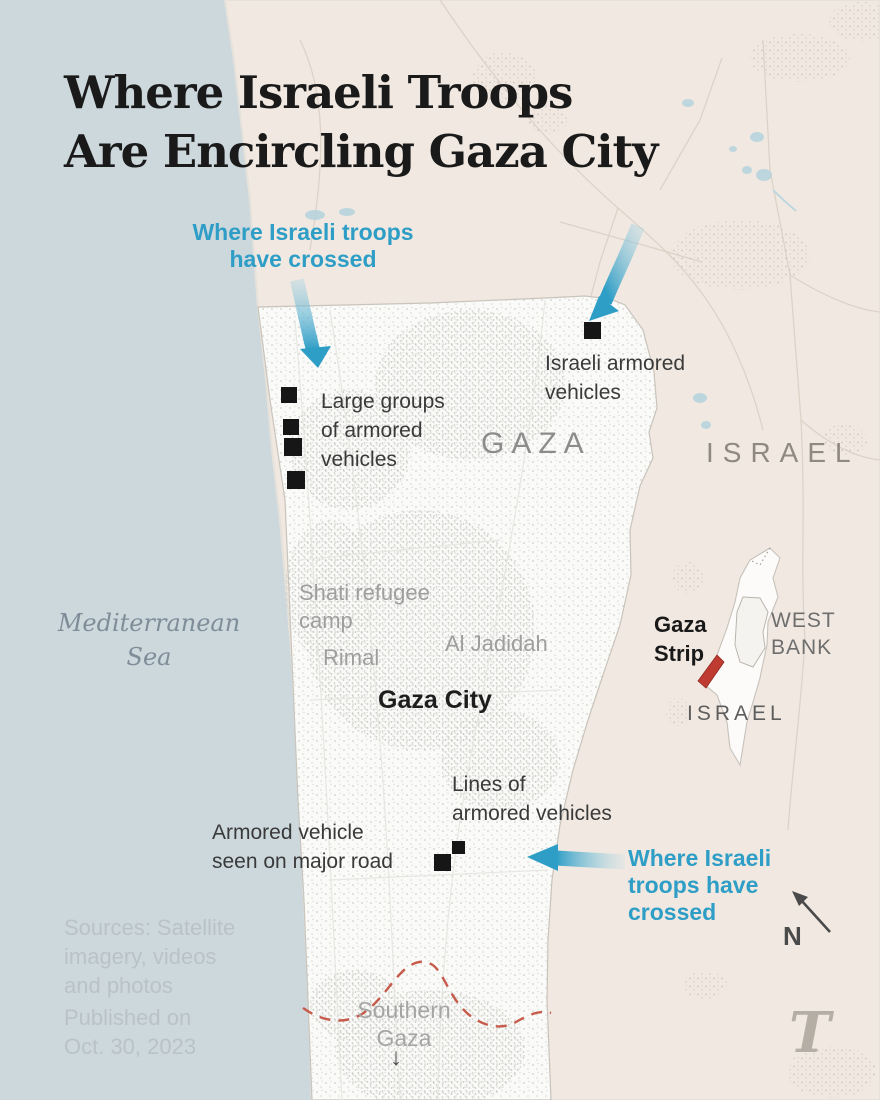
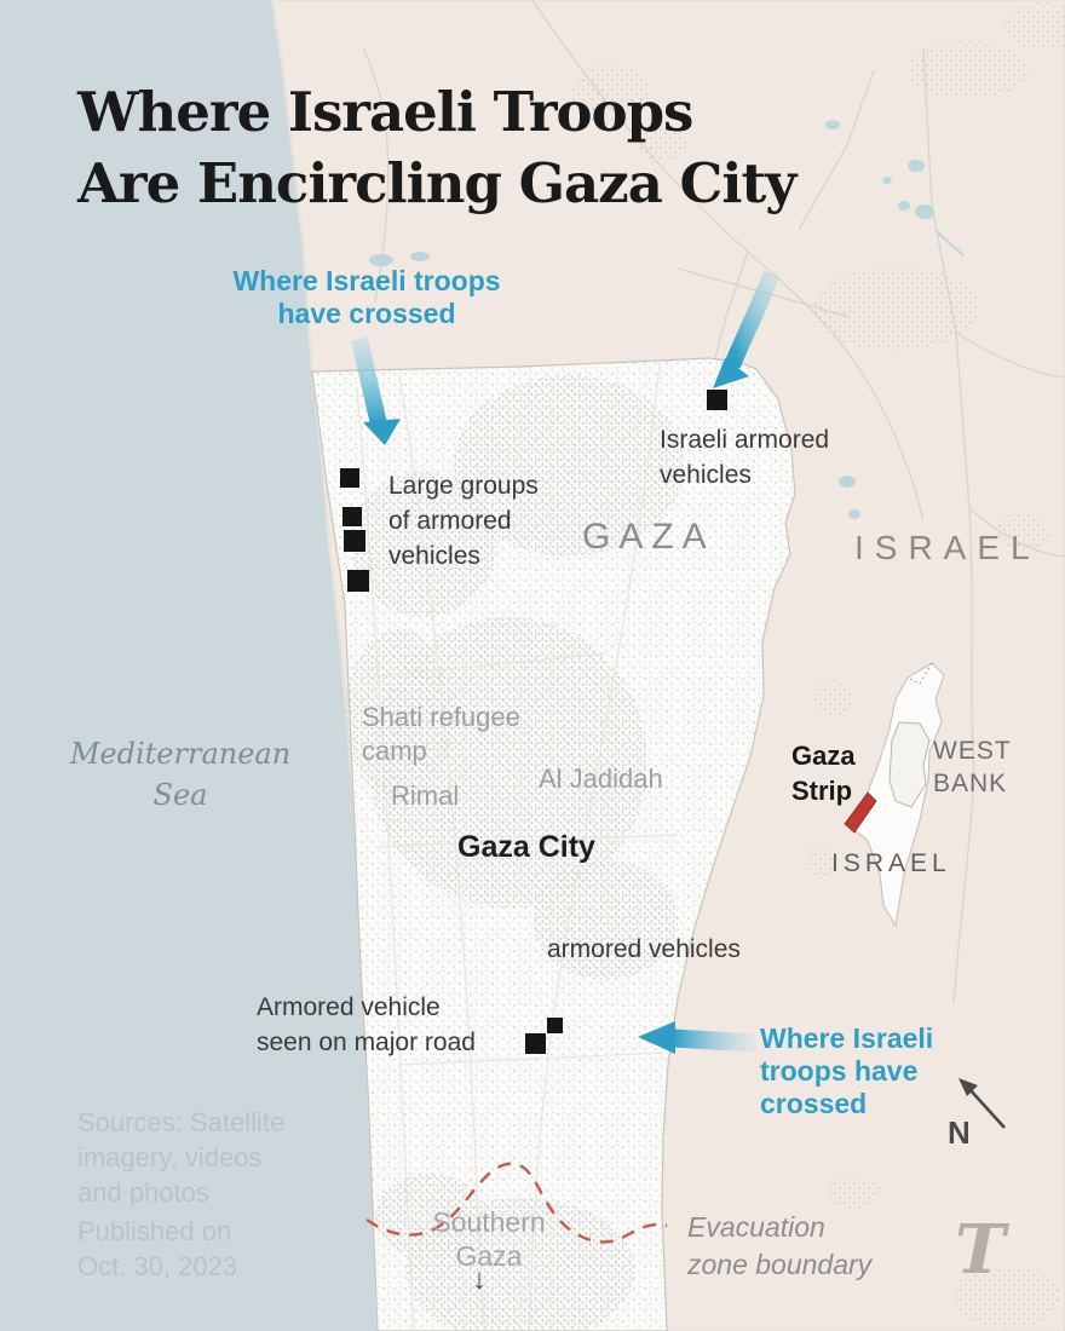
  Where Israeli Troops
  Are Encircling Gaza City
  Where Israeli troops
  have crossed
  Israeli armored
  vehicles
  Large groups
  of armored
  vehicles
  GAZA
  ISRAEL
  Shati refugee
  camp
  Rimal
  Al Jadidah
  Gaza City
  Mediterranean
  Sea
- Lines of
  armored vehicles
  Armored vehicle
  seen on major road
  Where Israeli
  troops have
  crossed
  Southern
  Gaza
  ↓
+ Evacuation
+ zone boundary
  Gaza
  Strip
  WEST
  BANK
  ISRAEL
  N
  T
